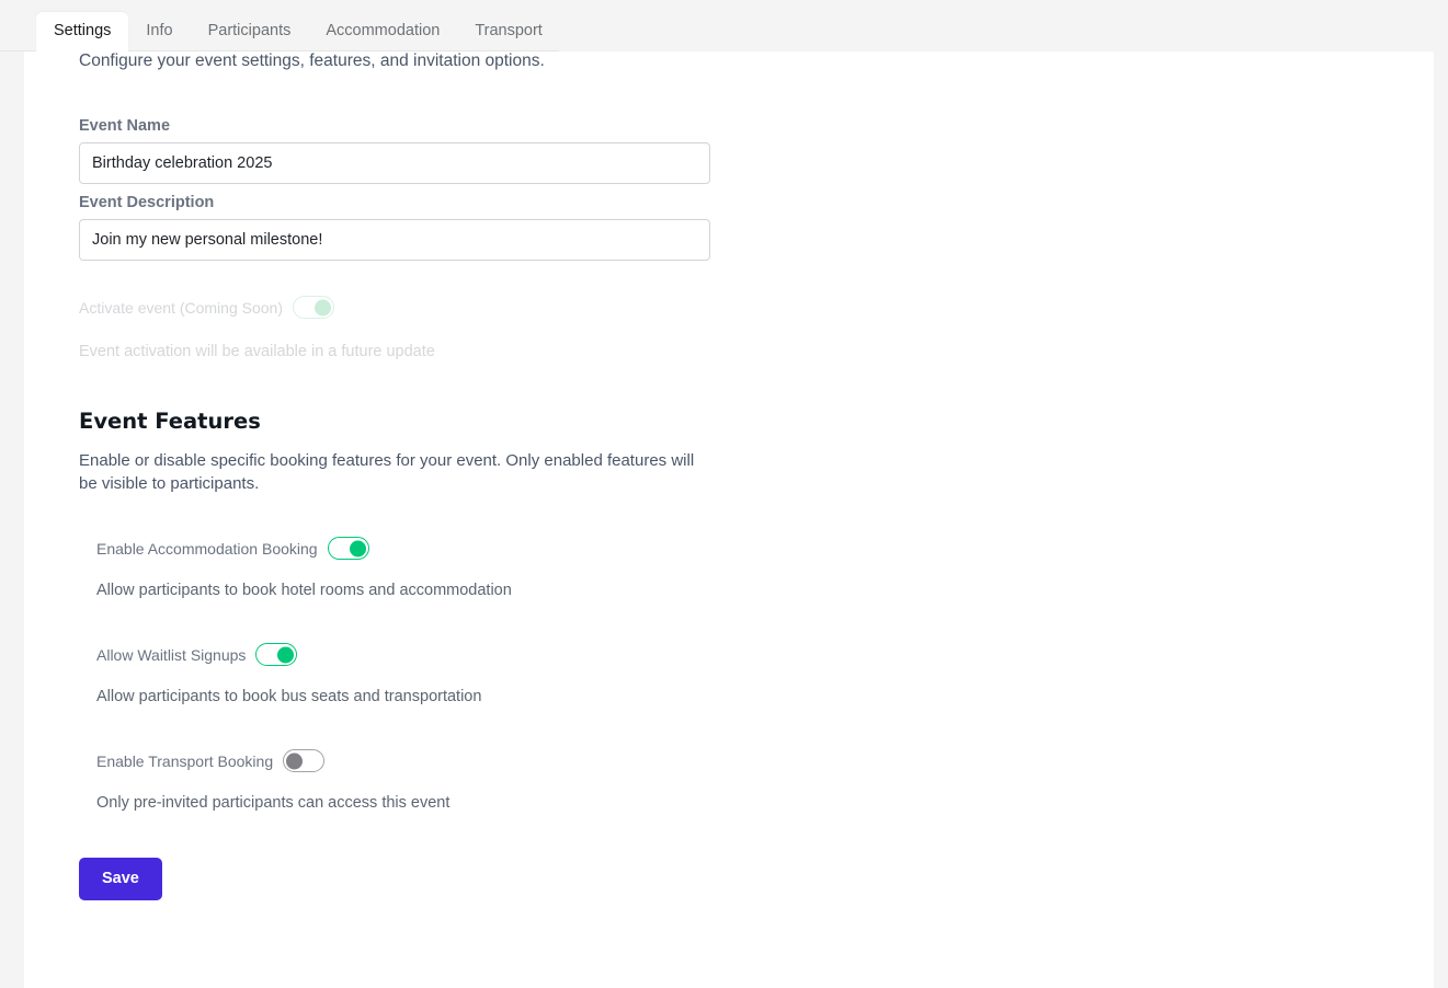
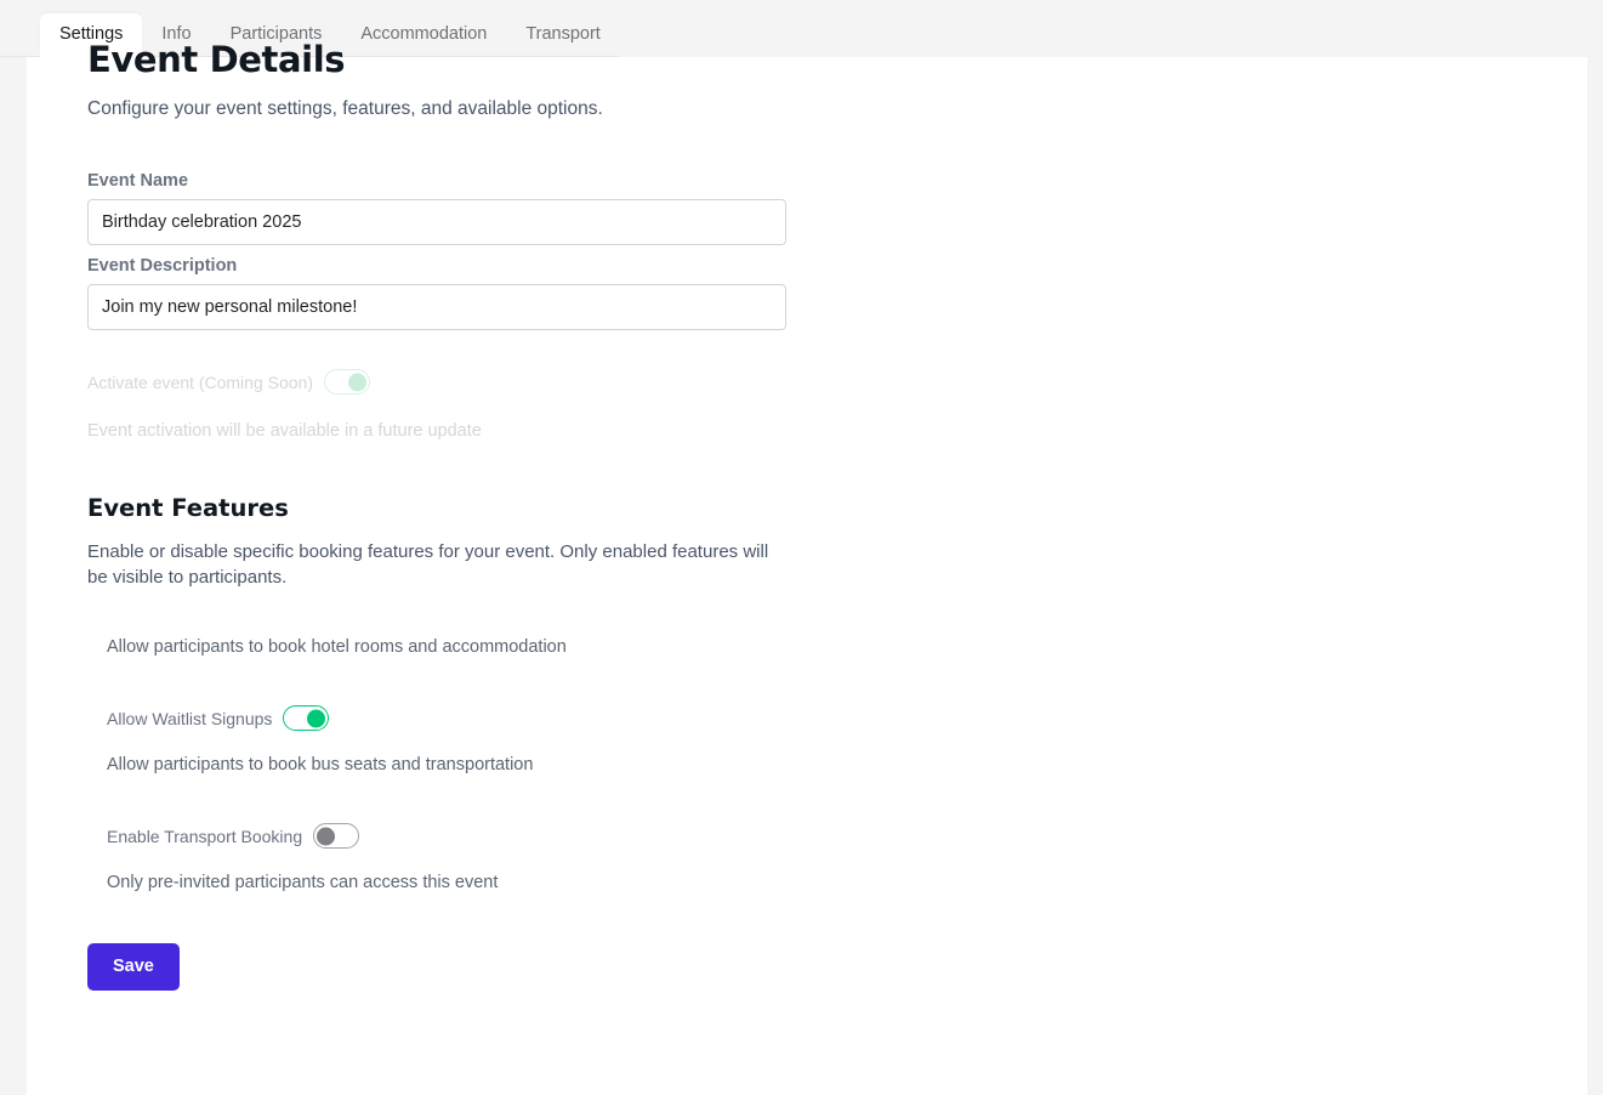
  Settings
  Info
  Participants
  Accommodation
  Transport
+ Event Details
- Configure your event settings, features, and invitation options.
+ Configure your event settings, features, and available options.
  Event Name
  Birthday celebration 2025
  Event Description
  Join my new personal milestone!
  Activate event (Coming Soon)
  Event activation will be available in a future update
  Event Features
  Enable or disable specific booking features for your event. Only enabled features will be visible to participants.
- Enable Accommodation Booking
  Allow participants to book hotel rooms and accommodation
  Allow Waitlist Signups
  Allow participants to book bus seats and transportation
  Enable Transport Booking
  Only pre-invited participants can access this event
  Save
